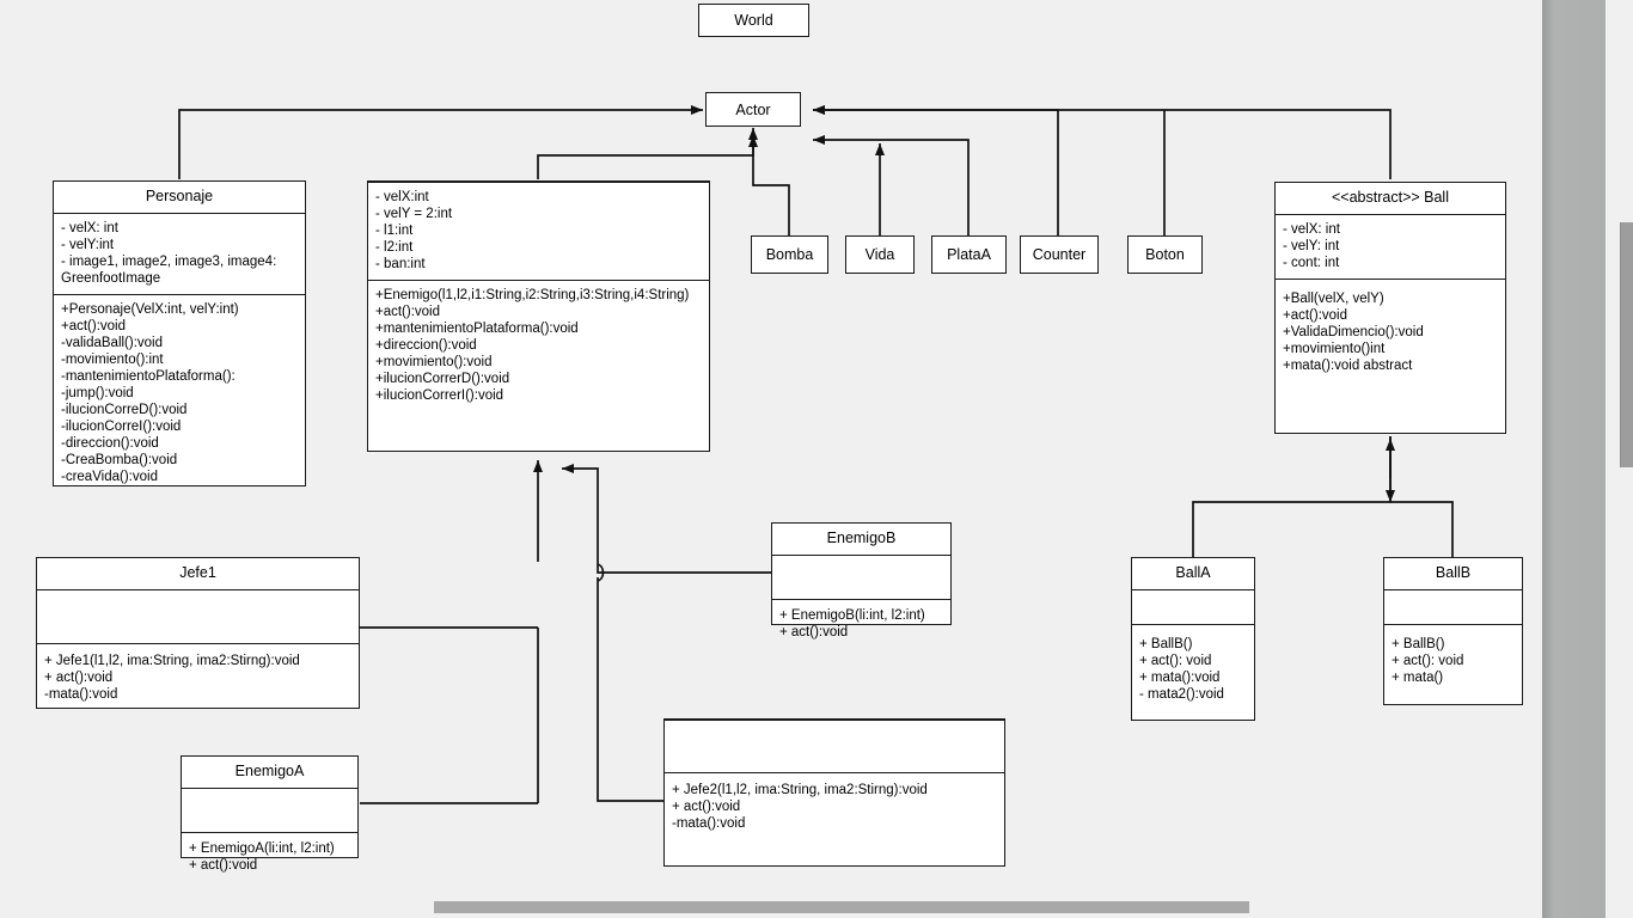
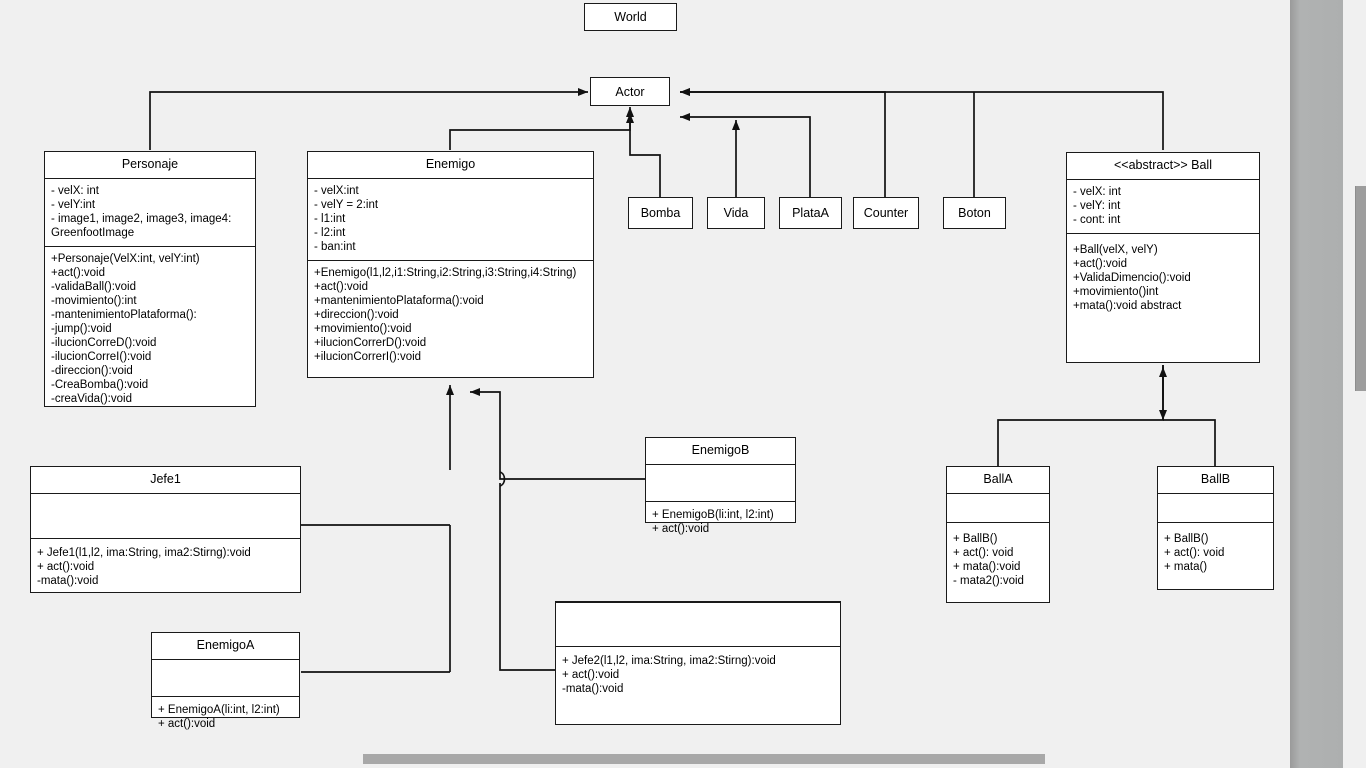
  World
  Actor
  Personaje
  - velX: int
  - velY:int
  - image1, image2, image3, image4:
  GreenfootImage
  +Personaje(VelX:int, velY:int)
  +act():void
  -validaBall():void
  -movimiento():int
  -mantenimientoPlataforma():
  -jump():void
  -ilucionCorreD():void
  -ilucionCorreI():void
  -direccion():void
  -CreaBomba():void
  -creaVida():void
+ Enemigo
  - velX:int
  - velY = 2:int
  - l1:int
  - l2:int
  - ban:int
  +Enemigo(l1,l2,i1:String,i2:String,i3:String,i4:String)
  +act():void
  +mantenimientoPlataforma():void
  +direccion():void
  +movimiento():void
  +ilucionCorrerD():void
  +ilucionCorrerI():void
  Bomba
  Vida
  PlataA
  Counter
  Boton
  <<abstract>> Ball
  - velX: int
  - velY: int
  - cont: int
  +Ball(velX, velY)
  +act():void
  +ValidaDimencio():void
  +movimiento()int
  +mata():void abstract
  BallA
  + BallB()
  + act(): void
  + mata():void
  - mata2():void
  BallB
  + BallB()
  + act(): void
  + mata()
  Jefe1
  + Jefe1(l1,l2, ima:String, ima2:Stirng):void
  + act():void
  -mata():void
  EnemigoB
  + EnemigoB(li:int, l2:int)
  + act():void
  EnemigoA
  + EnemigoA(li:int, l2:int)
  + act():void
  + Jefe2(l1,l2, ima:String, ima2:Stirng):void
  + act():void
  -mata():void
